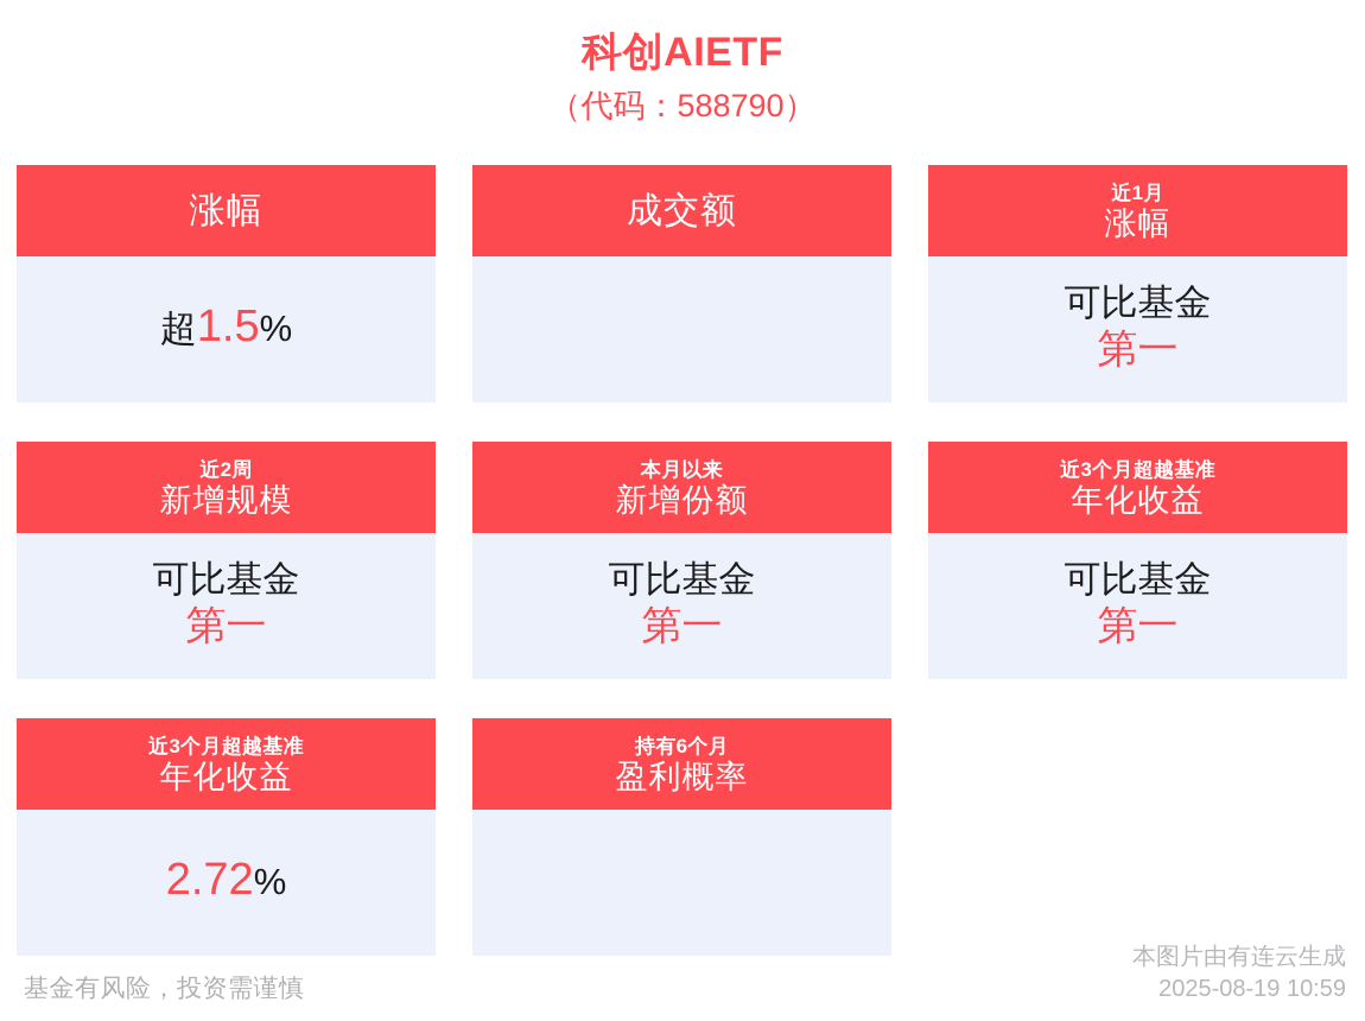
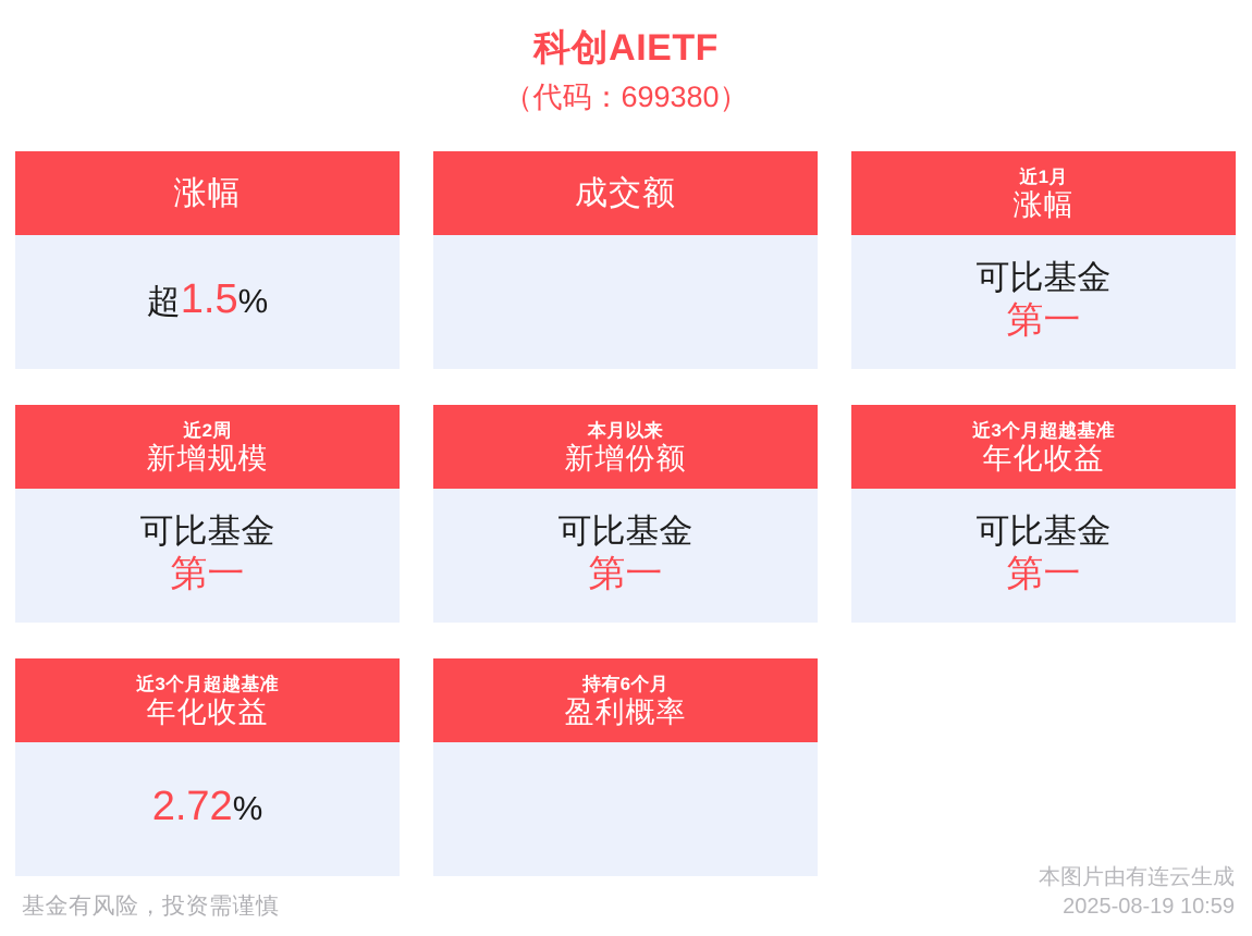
  科创AIETF
- （代码：588790）
+ （代码：699380）
  涨幅
  超1.5%
  成交额
  近1月
  涨幅
  可比基金
  第一
  近2周
  新增规模
  可比基金
  第一
  本月以来
  新增份额
  可比基金
  第一
  近3个月超越基准
  年化收益
  可比基金
  第一
  近3个月超越基准
  年化收益
  2.72%
  持有6个月
  盈利概率
  基金有风险，投资需谨慎
  本图片由有连云生成
  2025-08-19 10:59
